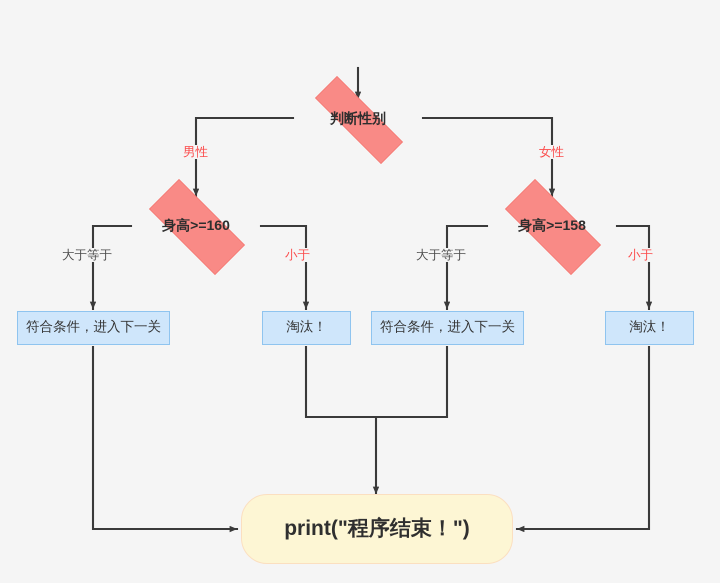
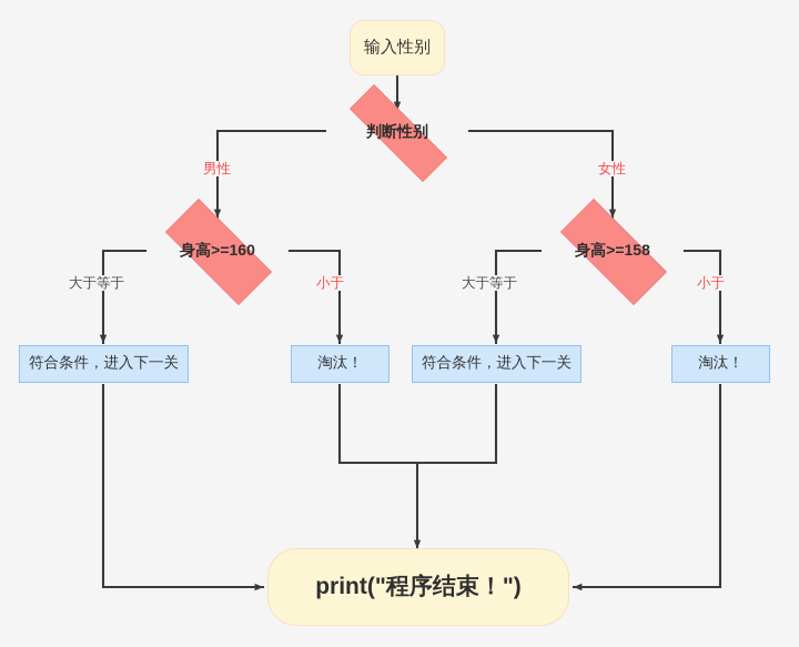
+ 输入性别
  判断性别
  身高>=160
  身高>=158
  符合条件，进入下一关
  淘汰！
  符合条件，进入下一关
  淘汰！
  print("程序结束！")
  男性
  女性
  大于等于
  小于
  大于等于
  小于
